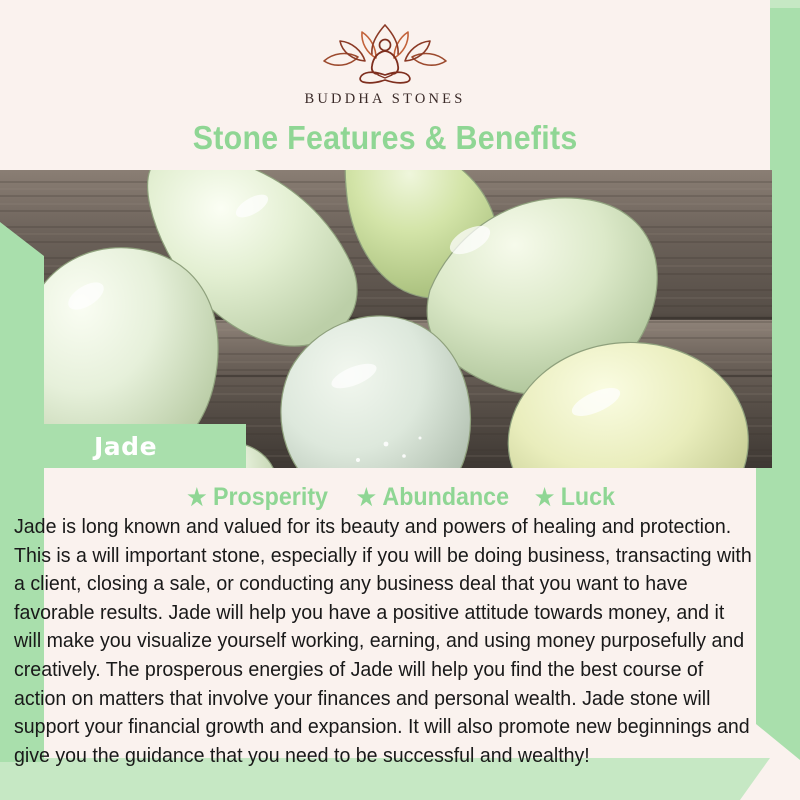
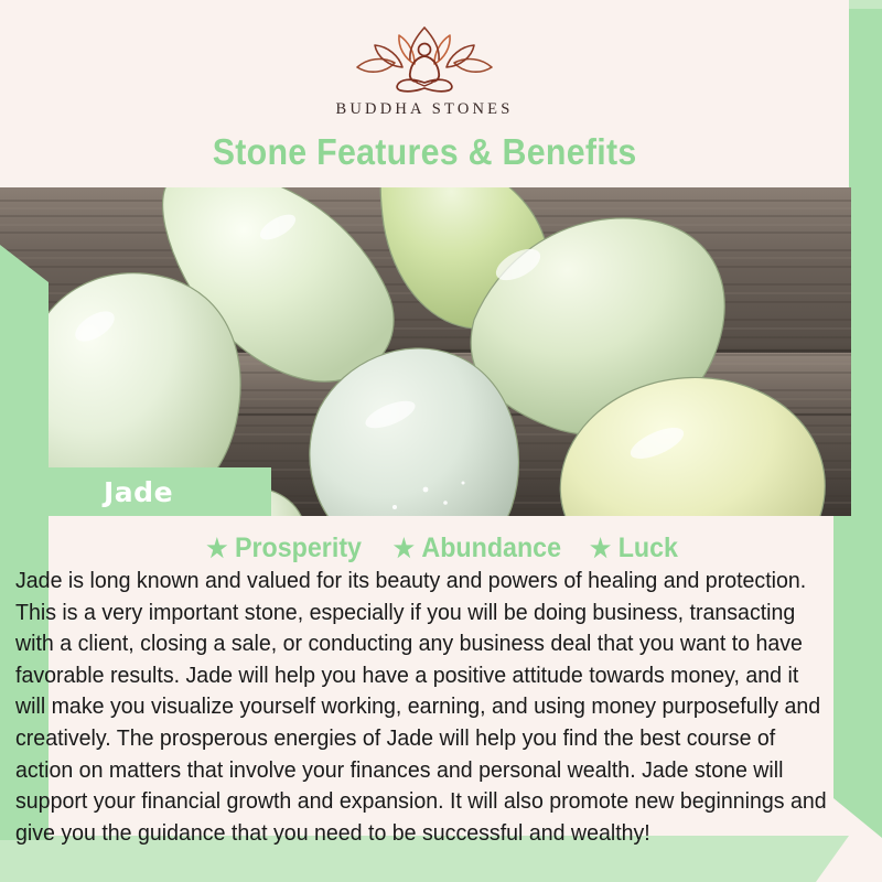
  BUDDHA STONES
  Stone Features & Benefits
  Jade
  ★
  Prosperity
  ★
  Abundance
  ★
  Luck
- Jade is long known and valued for its beauty and powers of healing and protection. This is a will important stone, especially if you will be doing business, transacting with a client, closing a sale, or conducting any business deal that you want to have favorable results. Jade will help you have a positive attitude towards money, and it will make you visualize yourself working, earning, and using money purposefully and creatively. The prosperous energies of Jade will help you find the best course of action on matters that involve your finances and personal wealth. Jade stone will support your financial growth and expansion. It will also promote new beginnings and give you the guidance that you need to be successful and wealthy!
+ Jade is long known and valued for its beauty and powers of healing and protection. This is a very important stone, especially if you will be doing business, transacting with a client, closing a sale, or conducting any business deal that you want to have favorable results. Jade will help you have a positive attitude towards money, and it will make you visualize yourself working, earning, and using money purposefully and creatively. The prosperous energies of Jade will help you find the best course of action on matters that involve your finances and personal wealth. Jade stone will support your financial growth and expansion. It will also promote new beginnings and give you the guidance that you need to be successful and wealthy!
